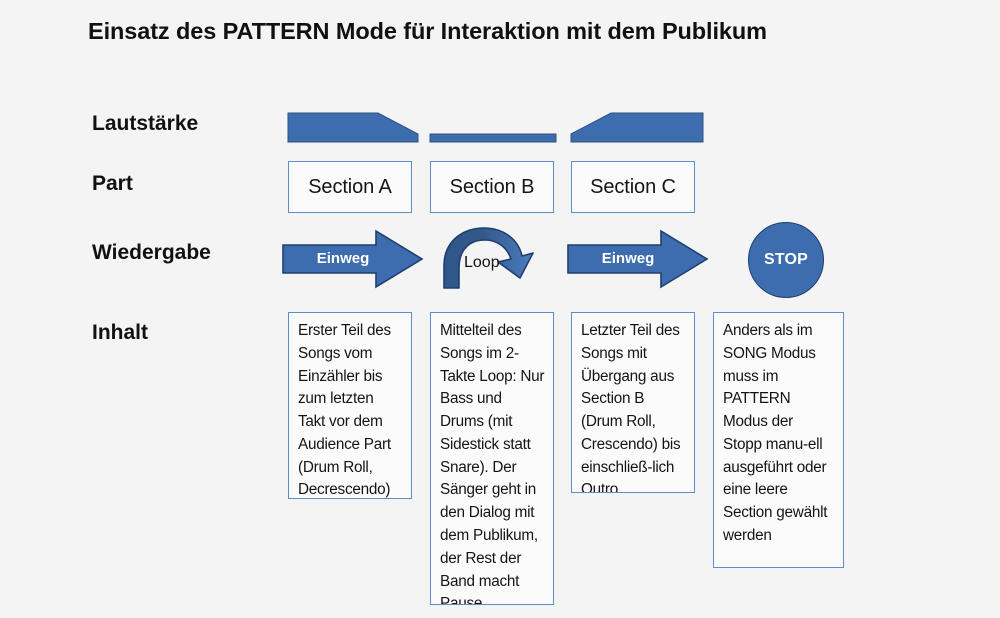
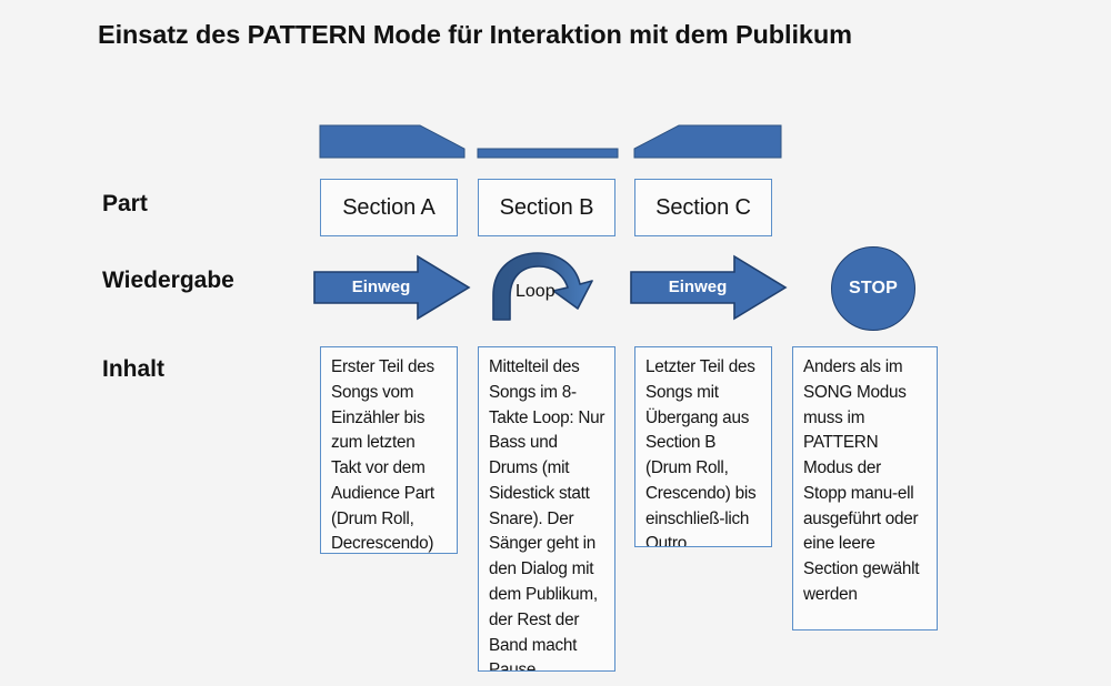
  Einsatz des PATTERN Mode für Interaktion mit dem Publikum
- Lautstärke
  Part
  Wiedergabe
  Inhalt
  Section A
  Section B
  Section C
  Einweg
  Loop
  Einweg
  STOP
  Erster Teil des Songs vom Einzähler bis zum letzten Takt vor dem Audience Part (Drum Roll, Decrescendo)
- Mittelteil des Songs im 2-Takte Loop: Nur Bass und Drums (mit Sidestick statt Snare). Der Sänger geht in den Dialog mit dem Publikum, der Rest der Band macht Pause
+ Mittelteil des Songs im 8-Takte Loop: Nur Bass und Drums (mit Sidestick statt Snare). Der Sänger geht in den Dialog mit dem Publikum, der Rest der Band macht Pause
  Letzter Teil des Songs mit Übergang aus Section B (Drum Roll, Crescendo) bis einschließ-lich Outro
  Anders als im SONG Modus muss im PATTERN Modus der Stopp manu-ell ausgeführt oder eine leere Section gewählt werden
